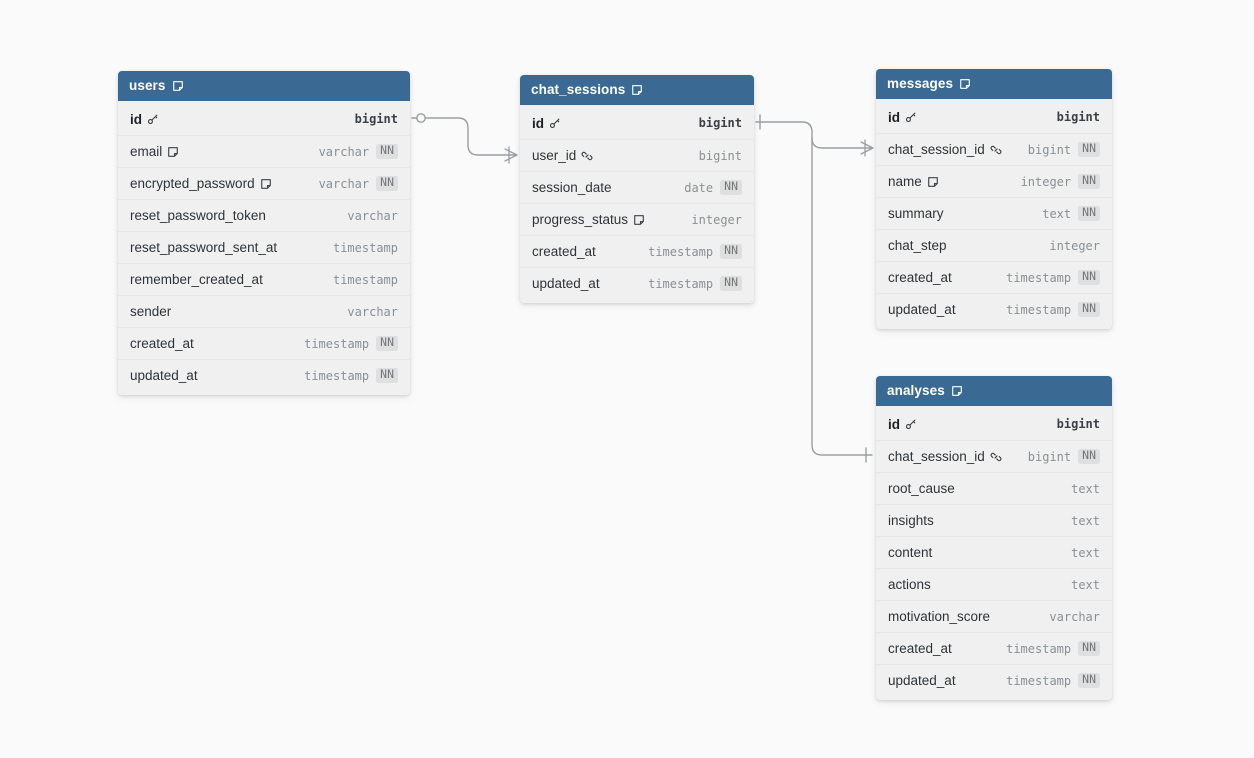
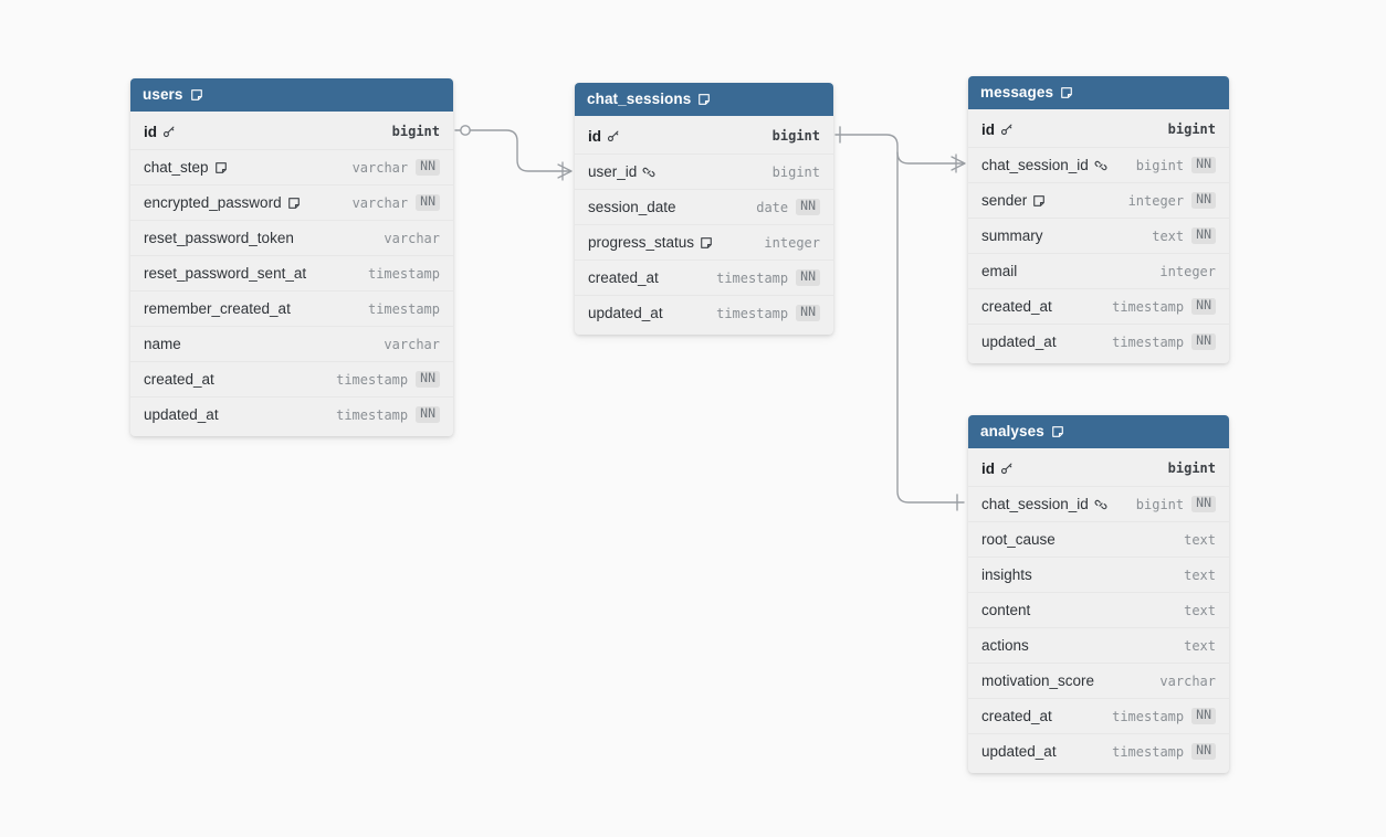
  users
  id
  bigint
- email
+ chat_step
  varchar
  NN
  encrypted_password
  varchar
  NN
  reset_password_token
  varchar
  reset_password_sent_at
  timestamp
  remember_created_at
  timestamp
- sender
+ name
  varchar
  created_at
  timestamp
  NN
  updated_at
  timestamp
  NN
  chat_sessions
  id
  bigint
  user_id
  bigint
  session_date
  date
  NN
  progress_status
  integer
  created_at
  timestamp
  NN
  updated_at
  timestamp
  NN
  messages
  id
  bigint
  chat_session_id
  bigint
  NN
- name
+ sender
  integer
  NN
  summary
  text
  NN
- chat_step
+ email
  integer
  created_at
  timestamp
  NN
  updated_at
  timestamp
  NN
  analyses
  id
  bigint
  chat_session_id
  bigint
  NN
  root_cause
  text
  insights
  text
  content
  text
  actions
  text
  motivation_score
  varchar
  created_at
  timestamp
  NN
  updated_at
  timestamp
  NN
